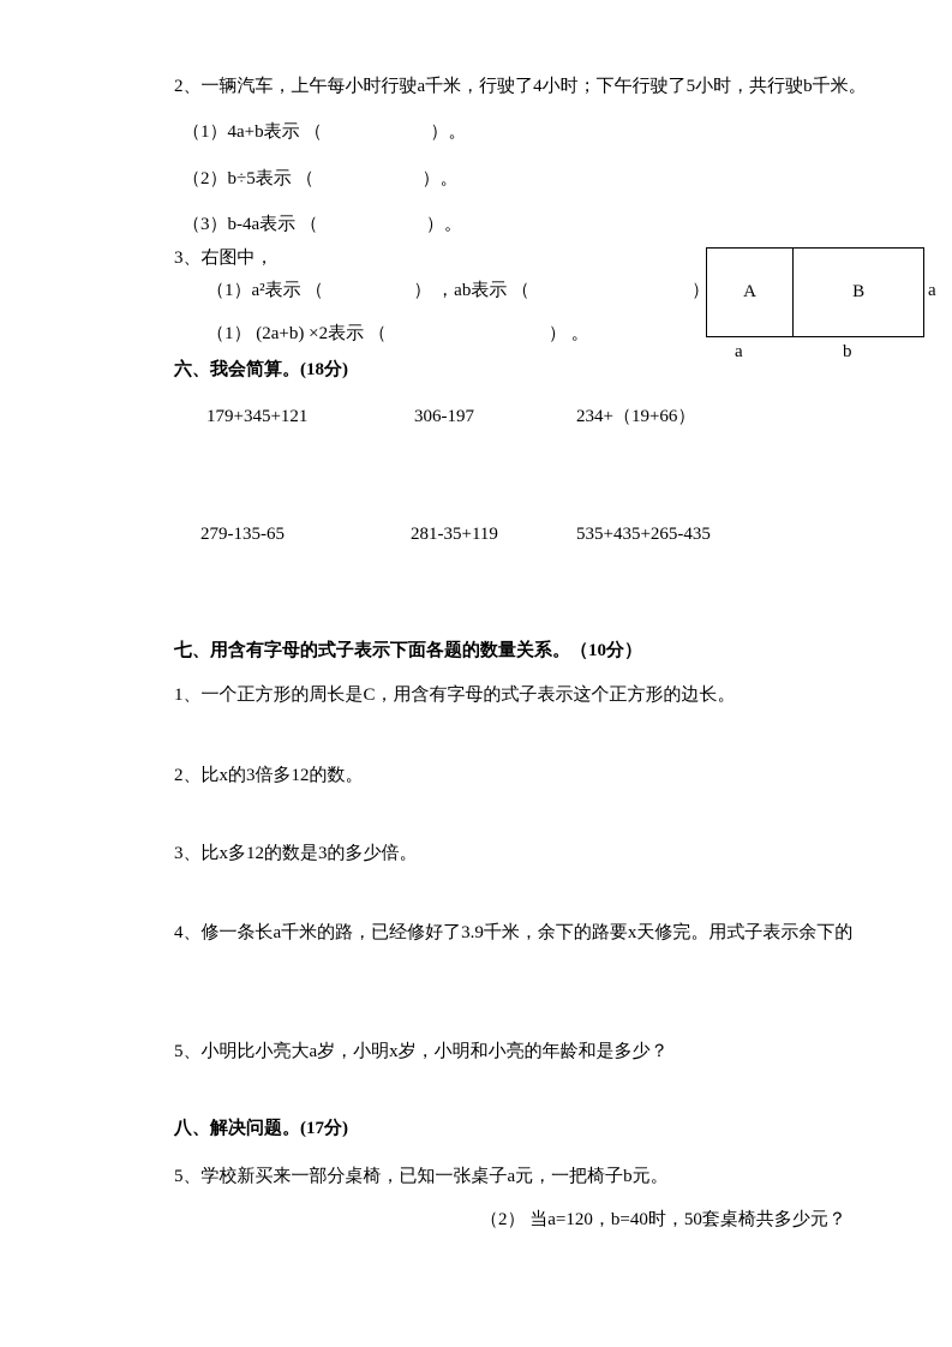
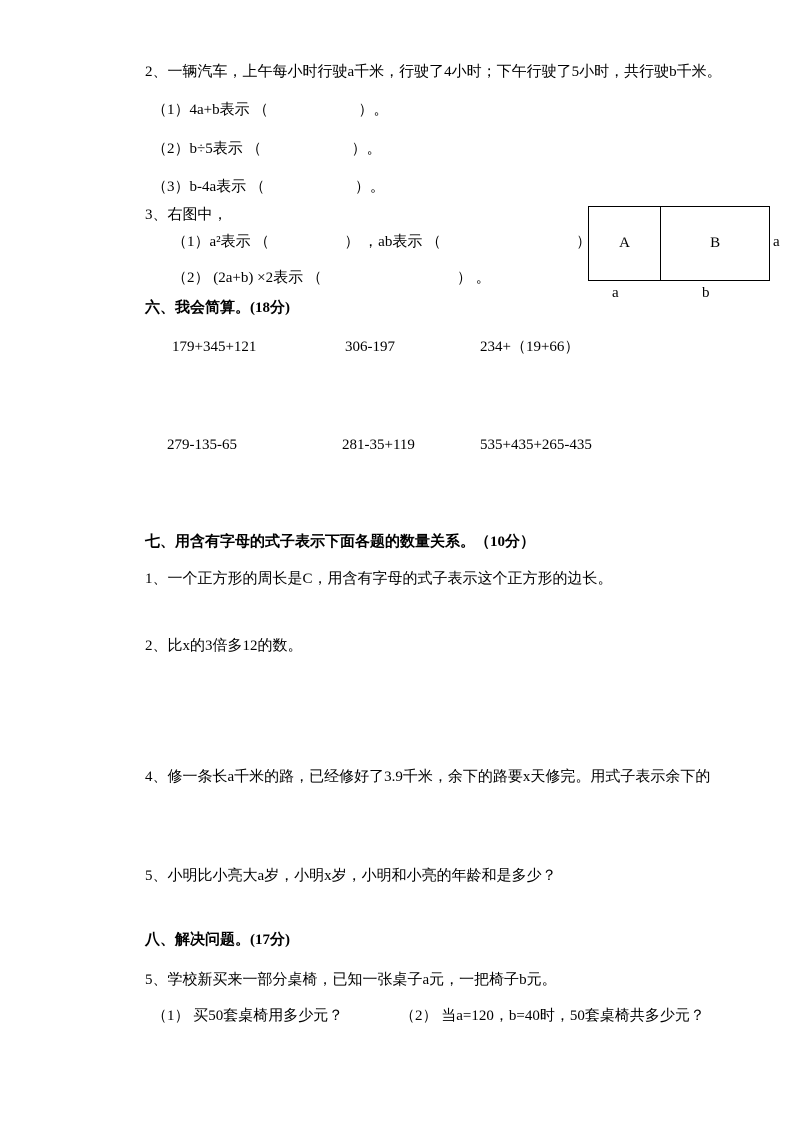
  2、一辆汽车，上午每小时行驶a千米，行驶了4小时；下午行驶了5小时，共行驶b千米。
  （1）4a+b表示 （ ）。
  （2）b÷5表示 （ ）。
  （3）b-4a表示 （ ）。
  3、右图中，
  （1）a²表示 （ ） ，ab表示 （ ）
- （1） (2a+b) ×2表示 （ ） 。
+ （2） (2a+b) ×2表示 （ ） 。
  A
  B
  a
  a
  b
  六、我会简算。(18分)
  179+345+121
  306-197
  234+（19+66）
  279-135-65
  281-35+119
  535+435+265-435
  七、用含有字母的式子表示下面各题的数量关系。（10分）
  1、一个正方形的周长是C，用含有字母的式子表示这个正方形的边长。
  2、比x的3倍多12的数。
- 3、比x多12的数是3的多少倍。
  4、修一条长a千米的路，已经修好了3.9千米，余下的路要x天修完。用式子表示余下的
  5、小明比小亮大a岁，小明x岁，小明和小亮的年龄和是多少？
  八、解决问题。(17分)
  5、学校新买来一部分桌椅，已知一张桌子a元，一把椅子b元。
+ （1） 买50套桌椅用多少元？
  （2） 当a=120，b=40时，50套桌椅共多少元？
